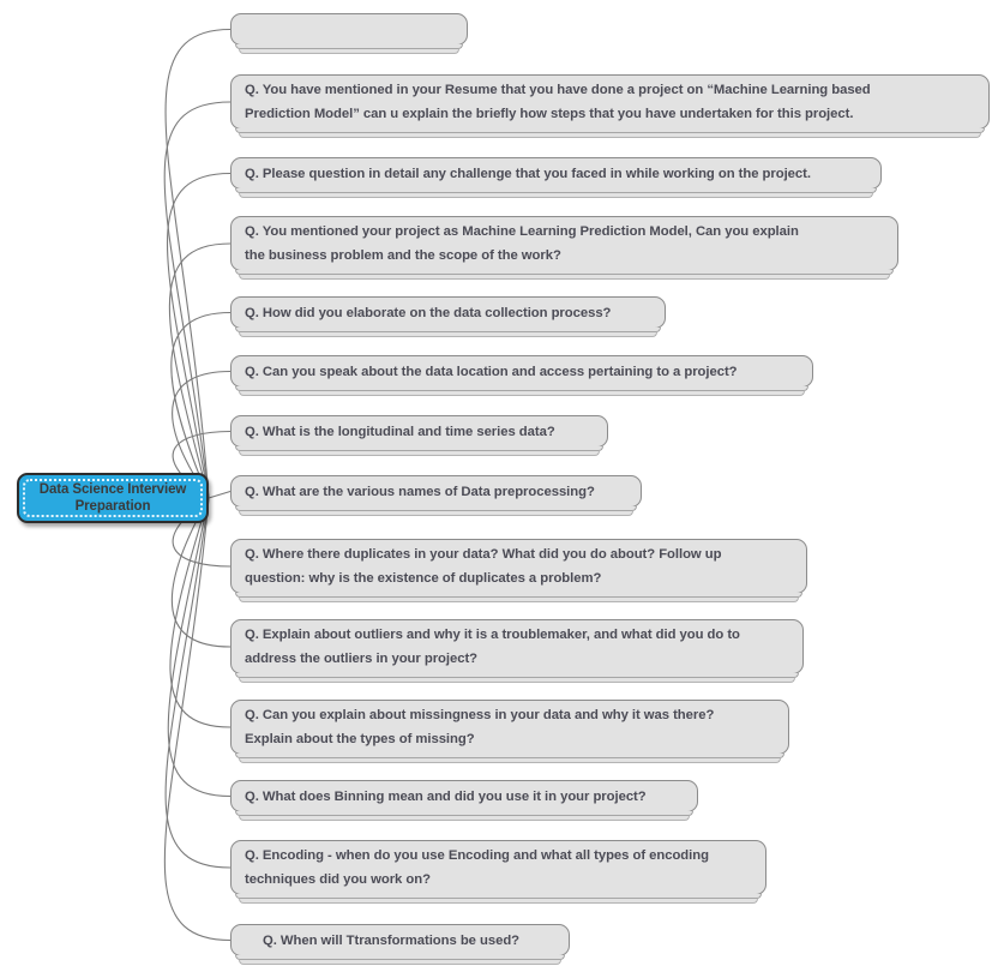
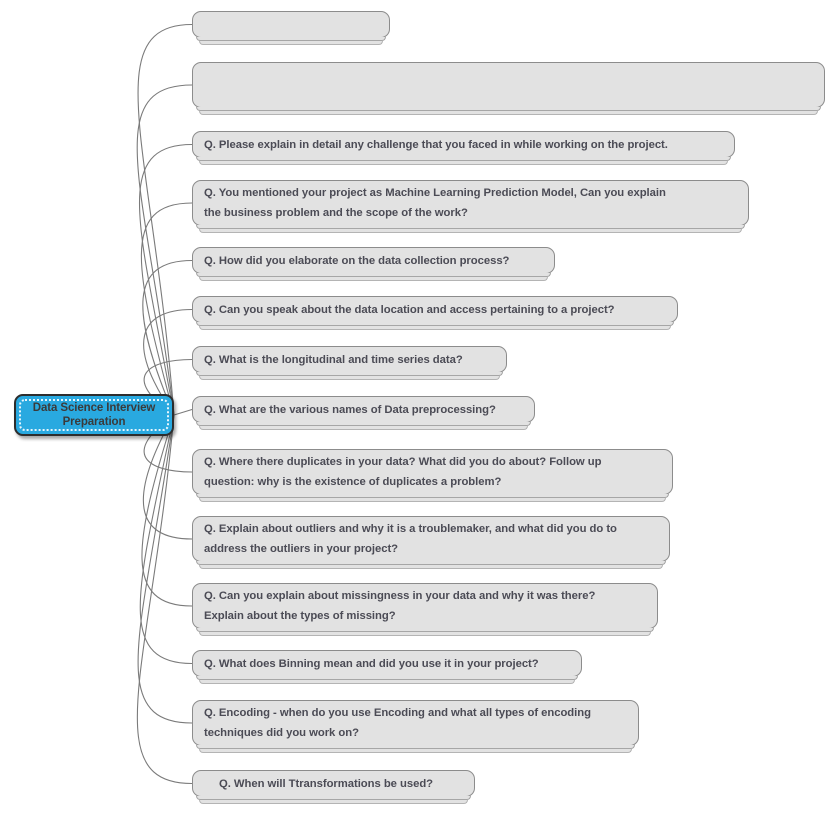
  Data Science Interview Preparation
- Q. You have mentioned in your Resume that you have done a project on “Machine Learning based
- Prediction Model” can u explain the briefly how steps that you have undertaken for this project.
- Q. Please question in detail any challenge that you faced in while working on the project.
+ Q. Please explain in detail any challenge that you faced in while working on the project.
  Q. You mentioned your project as Machine Learning Prediction Model, Can you explain
  the business problem and the scope of the work?
  Q. How did you elaborate on the data collection process?
  Q. Can you speak about the data location and access pertaining to a project?
  Q. What is the longitudinal and time series data?
  Q. What are the various names of Data preprocessing?
  Q. Where there duplicates in your data? What did you do about? Follow up
  question: why is the existence of duplicates a problem?
  Q. Explain about outliers and why it is a troublemaker, and what did you do to
  address the outliers in your project?
  Q. Can you explain about missingness in your data and why it was there?
  Explain about the types of missing?
  Q. What does Binning mean and did you use it in your project?
  Q. Encoding - when do you use Encoding and what all types of encoding
  techniques did you work on?
  Q. When will Ttransformations be used?
